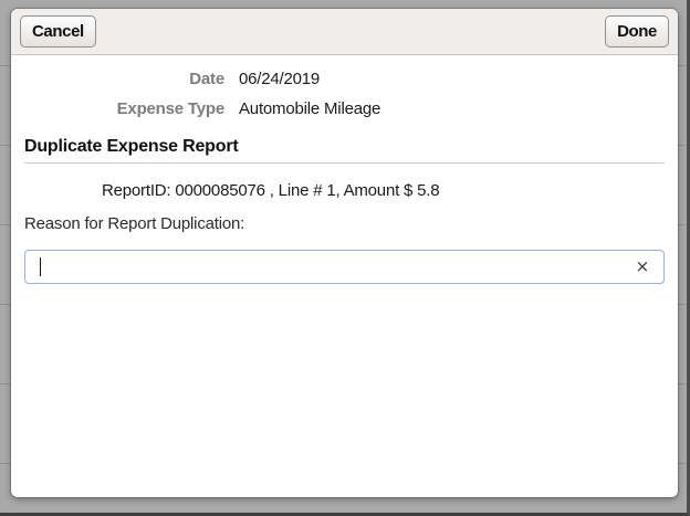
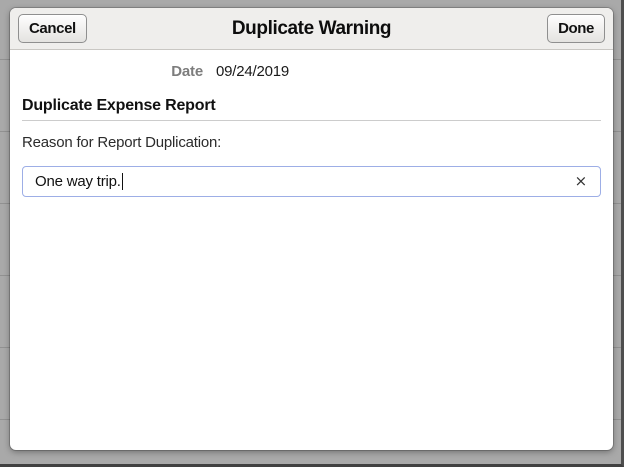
  Cancel
+ Duplicate Warning
  Done
  Date
- 06/24/2019
+ 09/24/2019
- Expense Type
- Automobile Mileage
  Duplicate Expense Report
- ReportID: 0000085076 , Line # 1, Amount $ 5.8
  Reason for Report Duplication:
+ One way trip.
  ×
